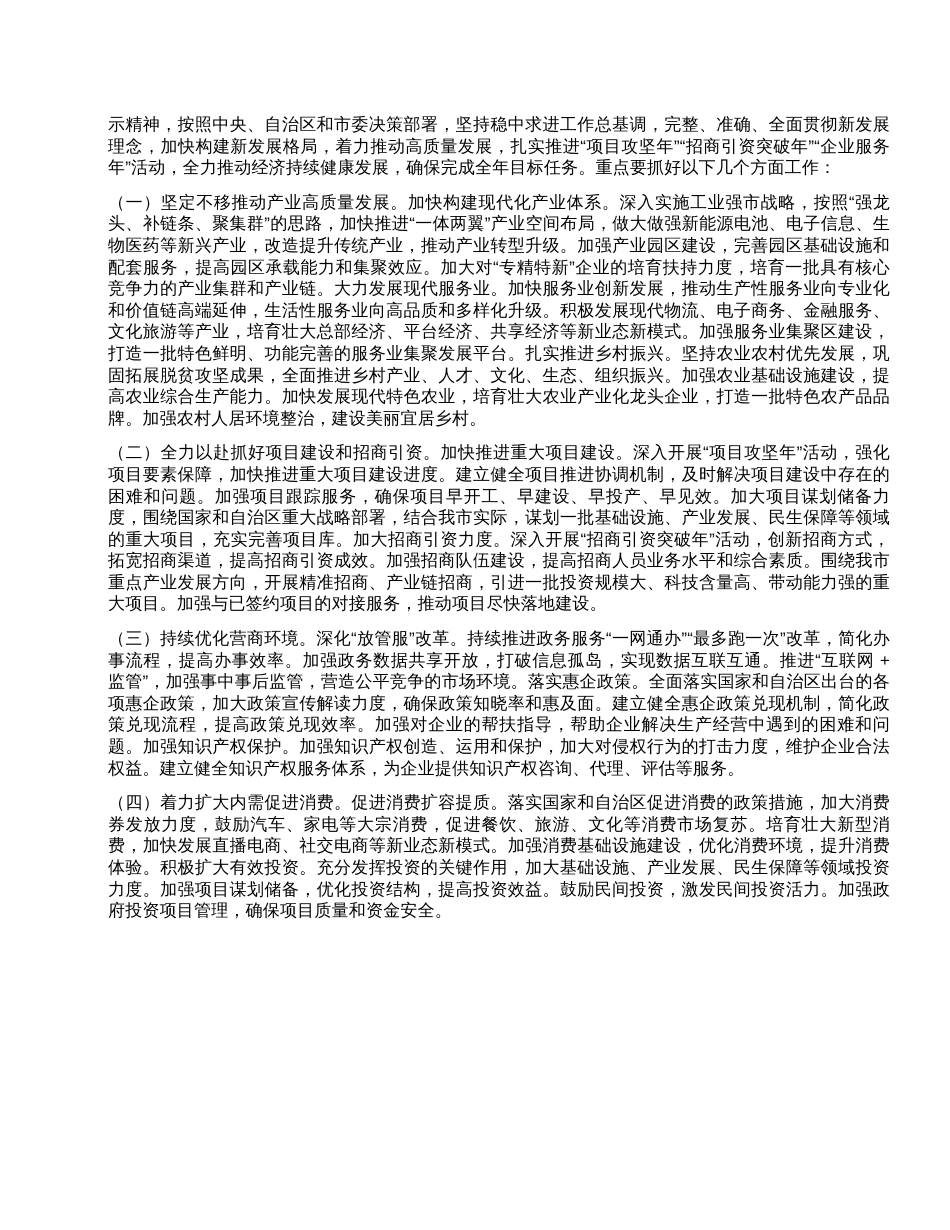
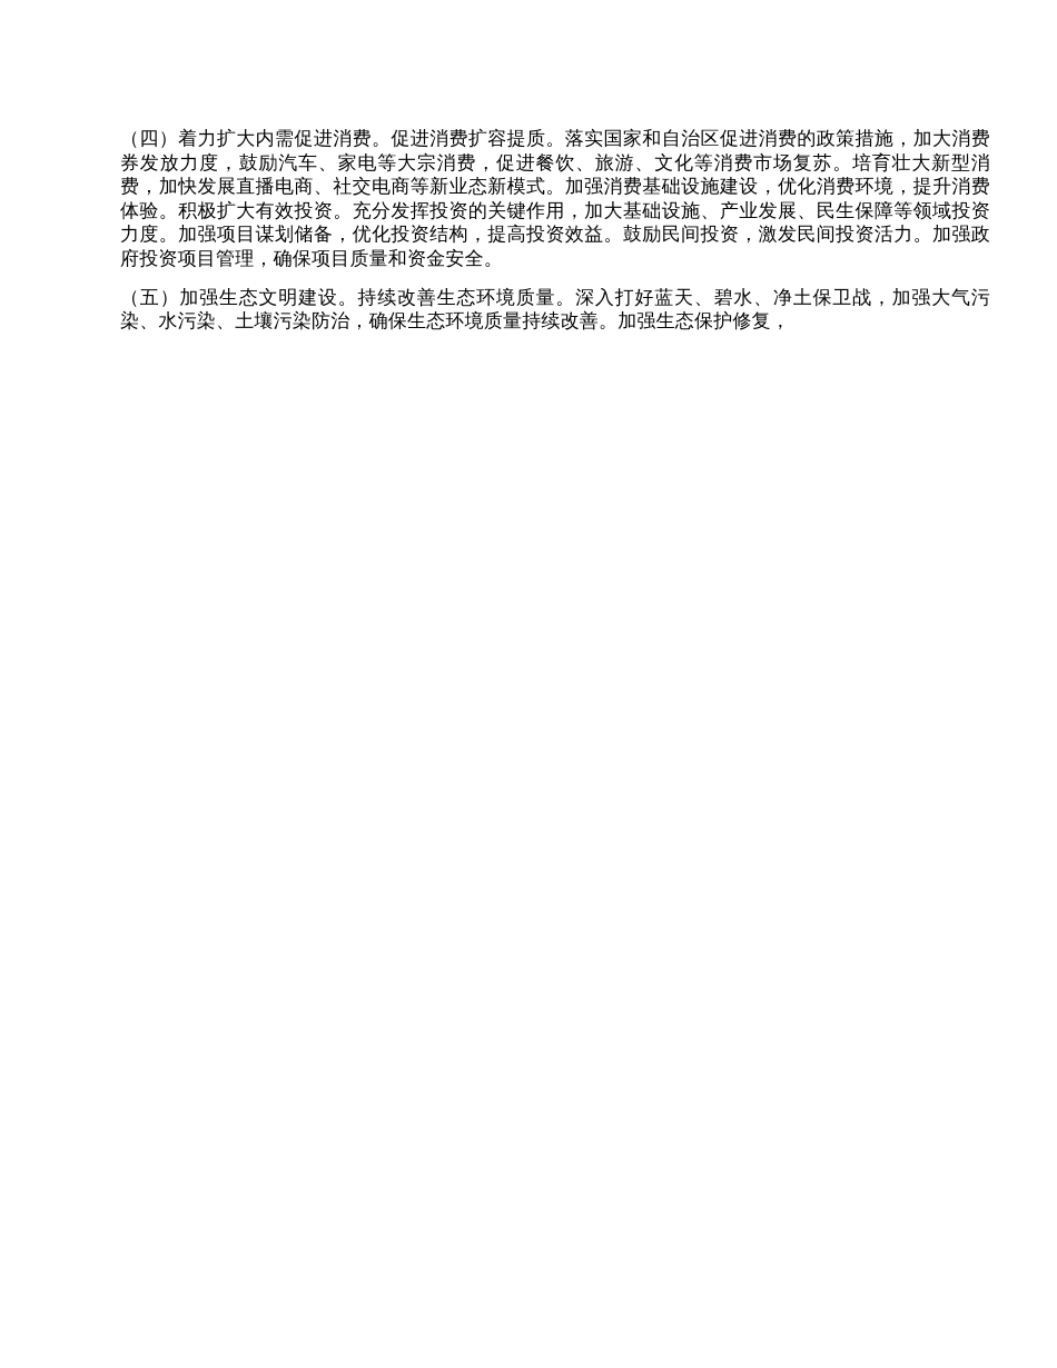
- 示精神，按照中央、自治区和市委决策部署，坚持稳中求进工作总基调，完整、准确、全面贯彻新发展理念，加快构建新发展格局，着力推动高质量发展，扎实推进“项目攻坚年”“招商引资突破年”“企业服务年”活动，全力推动经济持续健康发展，确保完成全年目标任务。重点要抓好以下几个方面工作：
- （一）坚定不移推动产业高质量发展。加快构建现代化产业体系。深入实施工业强市战略，按照“强龙头、补链条、聚集群”的思路，加快推进“一体两翼”产业空间布局，做大做强新能源电池、电子信息、生物医药等新兴产业，改造提升传统产业，推动产业转型升级。加强产业园区建设，完善园区基础设施和配套服务，提高园区承载能力和集聚效应。加大对“专精特新”企业的培育扶持力度，培育一批具有核心竞争力的产业集群和产业链。大力发展现代服务业。加快服务业创新发展，推动生产性服务业向专业化和价值链高端延伸，生活性服务业向高品质和多样化升级。积极发展现代物流、电子商务、金融服务、文化旅游等产业，培育壮大总部经济、平台经济、共享经济等新业态新模式。加强服务业集聚区建设，打造一批特色鲜明、功能完善的服务业集聚发展平台。扎实推进乡村振兴。坚持农业农村优先发展，巩固拓展脱贫攻坚成果，全面推进乡村产业、人才、文化、生态、组织振兴。加强农业基础设施建设，提高农业综合生产能力。加快发展现代特色农业，培育壮大农业产业化龙头企业，打造一批特色农产品品牌。加强农村人居环境整治，建设美丽宜居乡村。
- （二）全力以赴抓好项目建设和招商引资。加快推进重大项目建设。深入开展“项目攻坚年”活动，强化项目要素保障，加快推进重大项目建设进度。建立健全项目推进协调机制，及时解决项目建设中存在的困难和问题。加强项目跟踪服务，确保项目早开工、早建设、早投产、早见效。加大项目谋划储备力度，围绕国家和自治区重大战略部署，结合我市实际，谋划一批基础设施、产业发展、民生保障等领域的重大项目，充实完善项目库。加大招商引资力度。深入开展“招商引资突破年”活动，创新招商方式，拓宽招商渠道，提高招商引资成效。加强招商队伍建设，提高招商人员业务水平和综合素质。围绕我市重点产业发展方向，开展精准招商、产业链招商，引进一批投资规模大、科技含量高、带动能力强的重大项目。加强与已签约项目的对接服务，推动项目尽快落地建设。
- （三）持续优化营商环境。深化“放管服”改革。持续推进政务服务“一网通办”“最多跑一次”改革，简化办事流程，提高办事效率。加强政务数据共享开放，打破信息孤岛，实现数据互联互通。推进“互联网 + 监管”，加强事中事后监管，营造公平竞争的市场环境。落实惠企政策。全面落实国家和自治区出台的各项惠企政策，加大政策宣传解读力度，确保政策知晓率和惠及面。建立健全惠企政策兑现机制，简化政策兑现流程，提高政策兑现效率。加强对企业的帮扶指导，帮助企业解决生产经营中遇到的困难和问题。加强知识产权保护。加强知识产权创造、运用和保护，加大对侵权行为的打击力度，维护企业合法权益。建立健全知识产权服务体系，为企业提供知识产权咨询、代理、评估等服务。
  （四）着力扩大内需促进消费。促进消费扩容提质。落实国家和自治区促进消费的政策措施，加大消费券发放力度，鼓励汽车、家电等大宗消费，促进餐饮、旅游、文化等消费市场复苏。培育壮大新型消费，加快发展直播电商、社交电商等新业态新模式。加强消费基础设施建设，优化消费环境，提升消费体验。积极扩大有效投资。充分发挥投资的关键作用，加大基础设施、产业发展、民生保障等领域投资力度。加强项目谋划储备，优化投资结构，提高投资效益。鼓励民间投资，激发民间投资活力。加强政府投资项目管理，确保项目质量和资金安全。
+ （五）加强生态文明建设。持续改善生态环境质量。深入打好蓝天、碧水、净土保卫战，加强大气污染、水污染、土壤污染防治，确保生态环境质量持续改善。加强生态保护修复，
